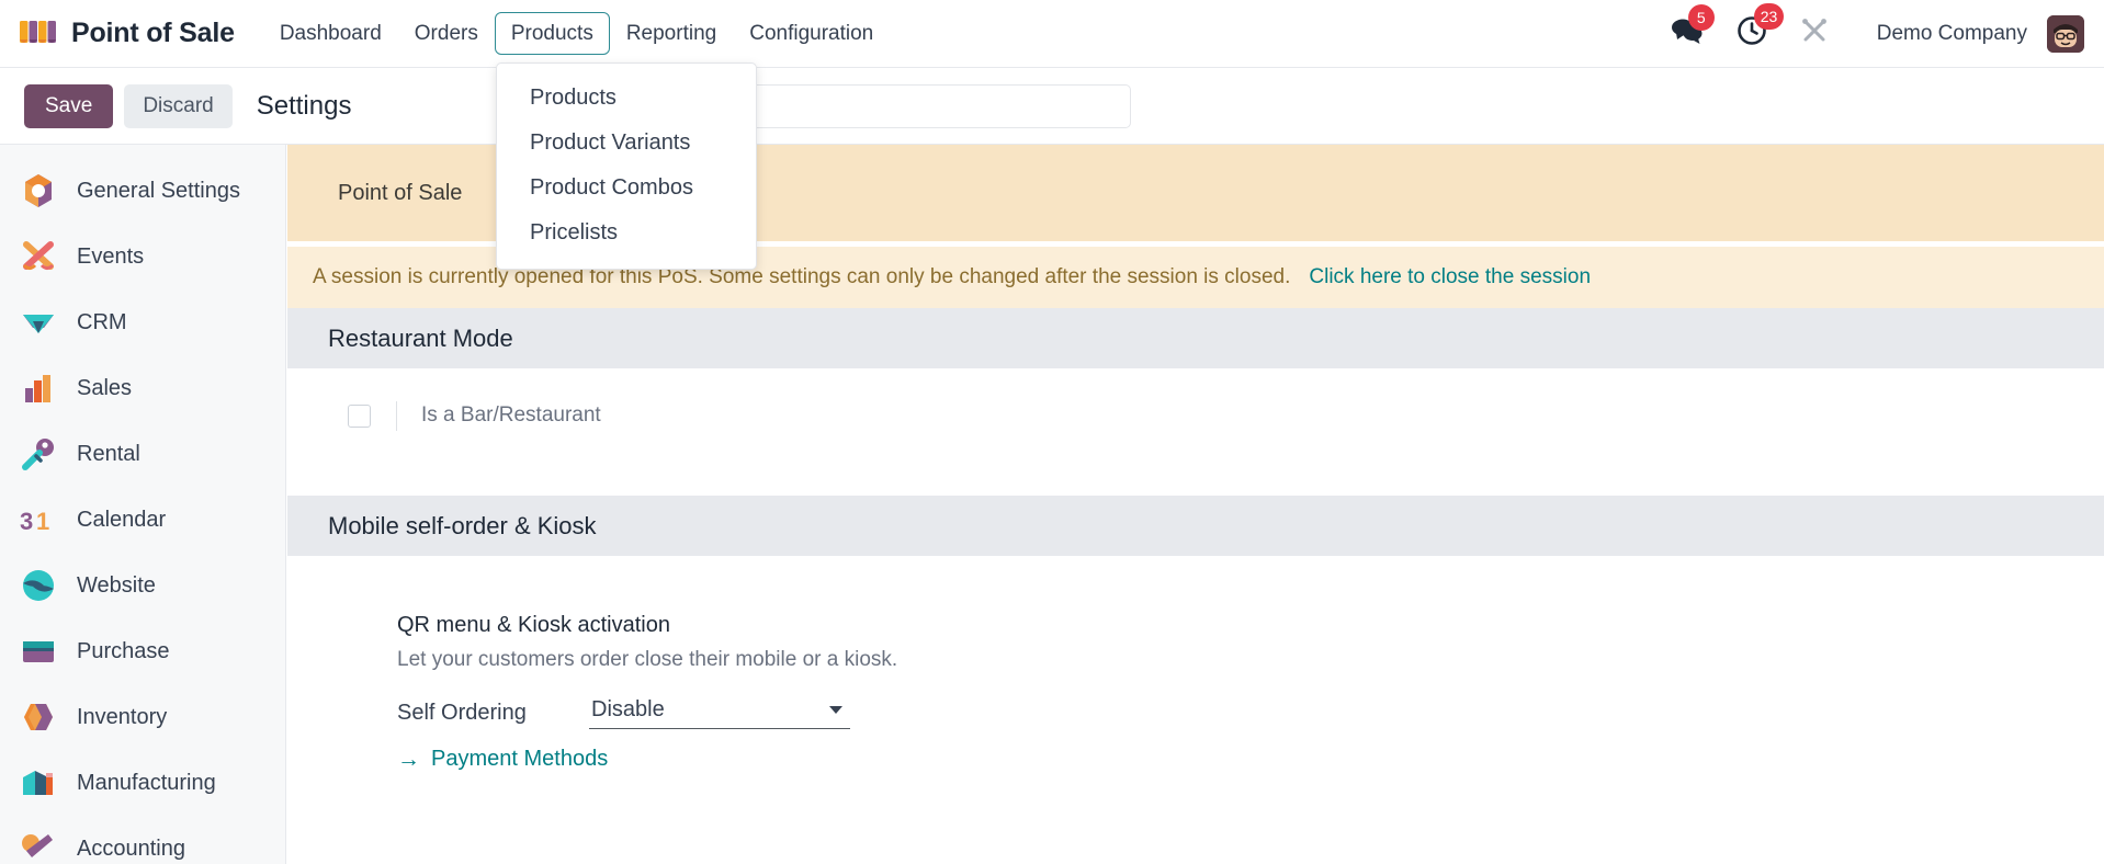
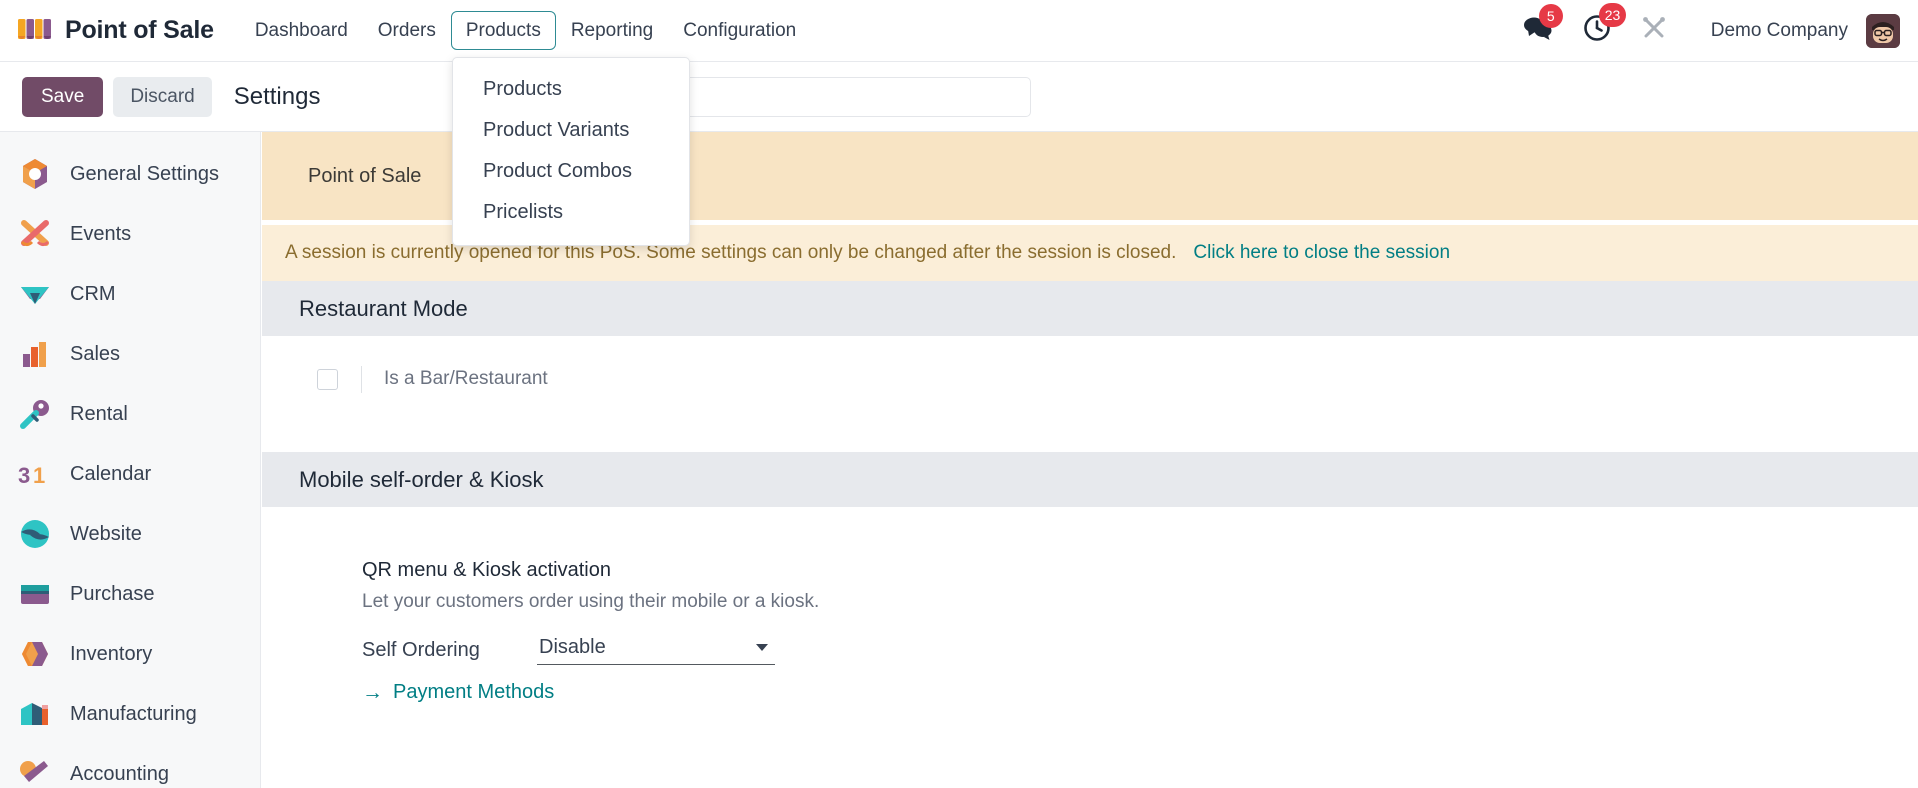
  Point of Sale
  Dashboard
  Orders
  Products
  Reporting
  Configuration
  5
  23
  Demo Company
  Save
  Discard
  Settings
  General Settings
  Events
  CRM
  Sales
  Rental
  3
  1
  Calendar
  Website
  Purchase
  Inventory
  Manufacturing
  Accounting
  Point of Sale
  A session is currently opened for this PoS. Some settings can only be changed after the session is closed.
  Click here to close the session
  Restaurant Mode
  Is a Bar/Restaurant
  Mobile self-order & Kiosk
  QR menu & Kiosk activation
- Let your customers order close their mobile or a kiosk.
+ Let your customers order using their mobile or a kiosk.
  Self Ordering
  Disable
  →
  Payment Methods
  Products
  Product Variants
  Product Combos
  Pricelists
